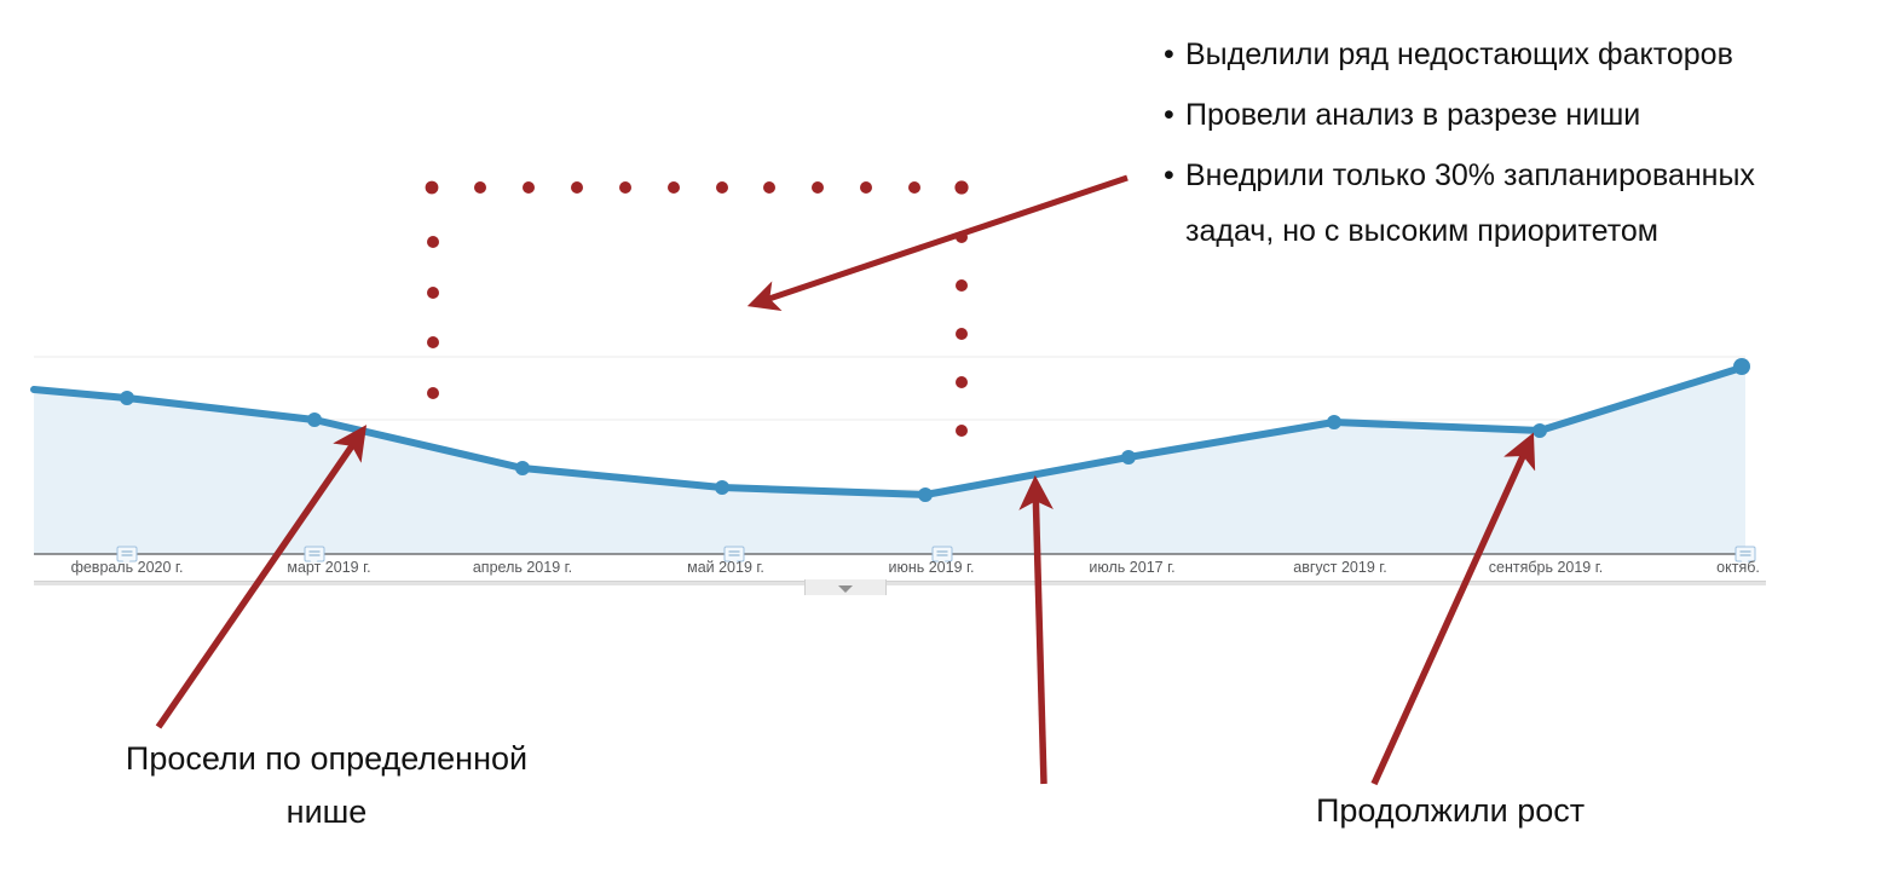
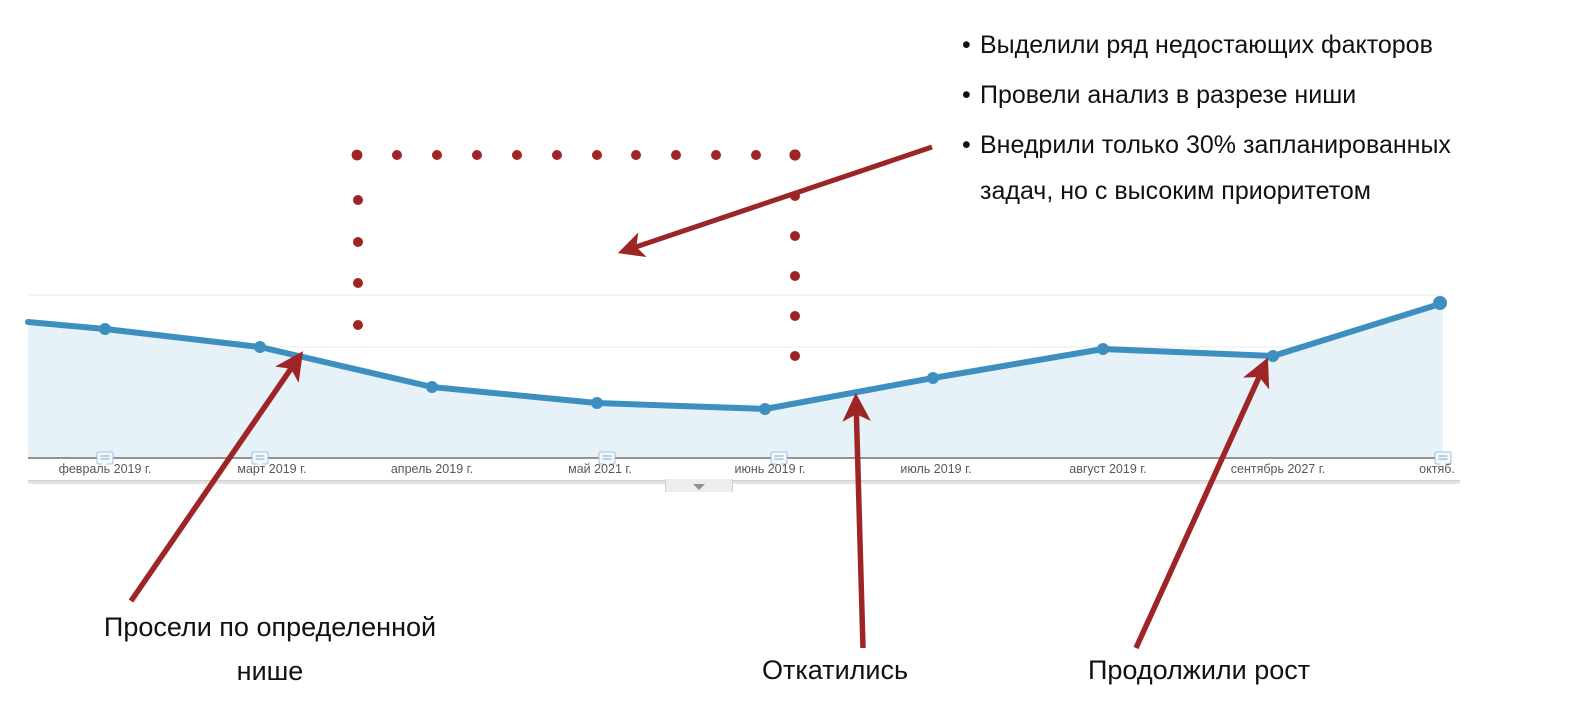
- февраль 2020 г.
+ февраль 2019 г.
  март 2019 г.
  апрель 2019 г.
- май 2019 г.
+ май 2021 г.
  июнь 2019 г.
- июль 2017 г.
+ июль 2019 г.
  август 2019 г.
- сентябрь 2019 г.
+ сентябрь 2027 г.
  октяб.
  •
  Выделили ряд недостающих факторов
  •
  Провели анализ в разрезе ниши
  •
  Внедрили только 30% запланированных
  задач, но с высоким приоритетом
  Просели по определенной
  нише
+ Откатились
  Продолжили рост
